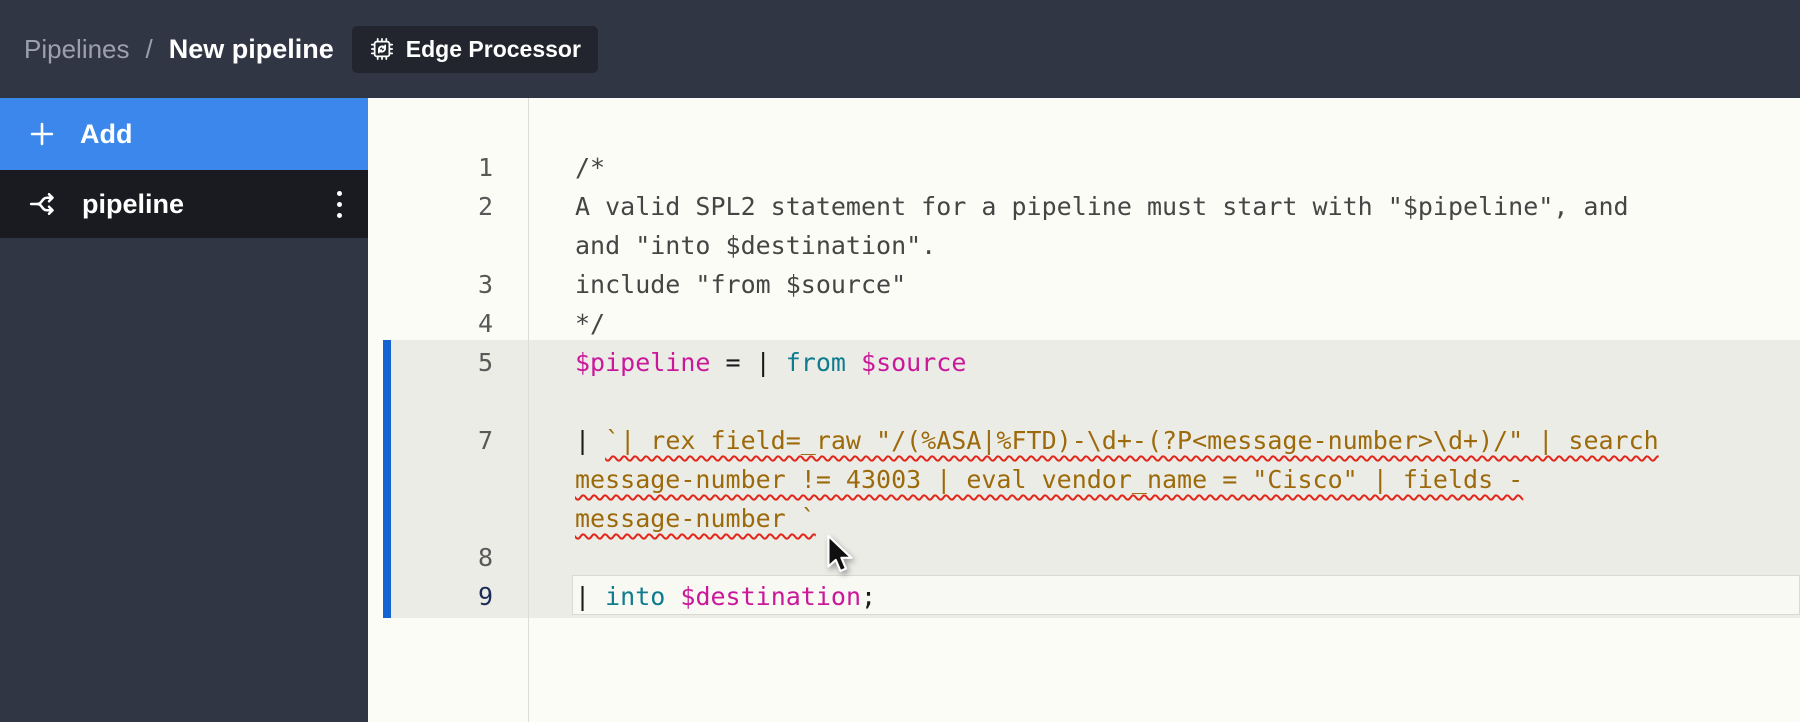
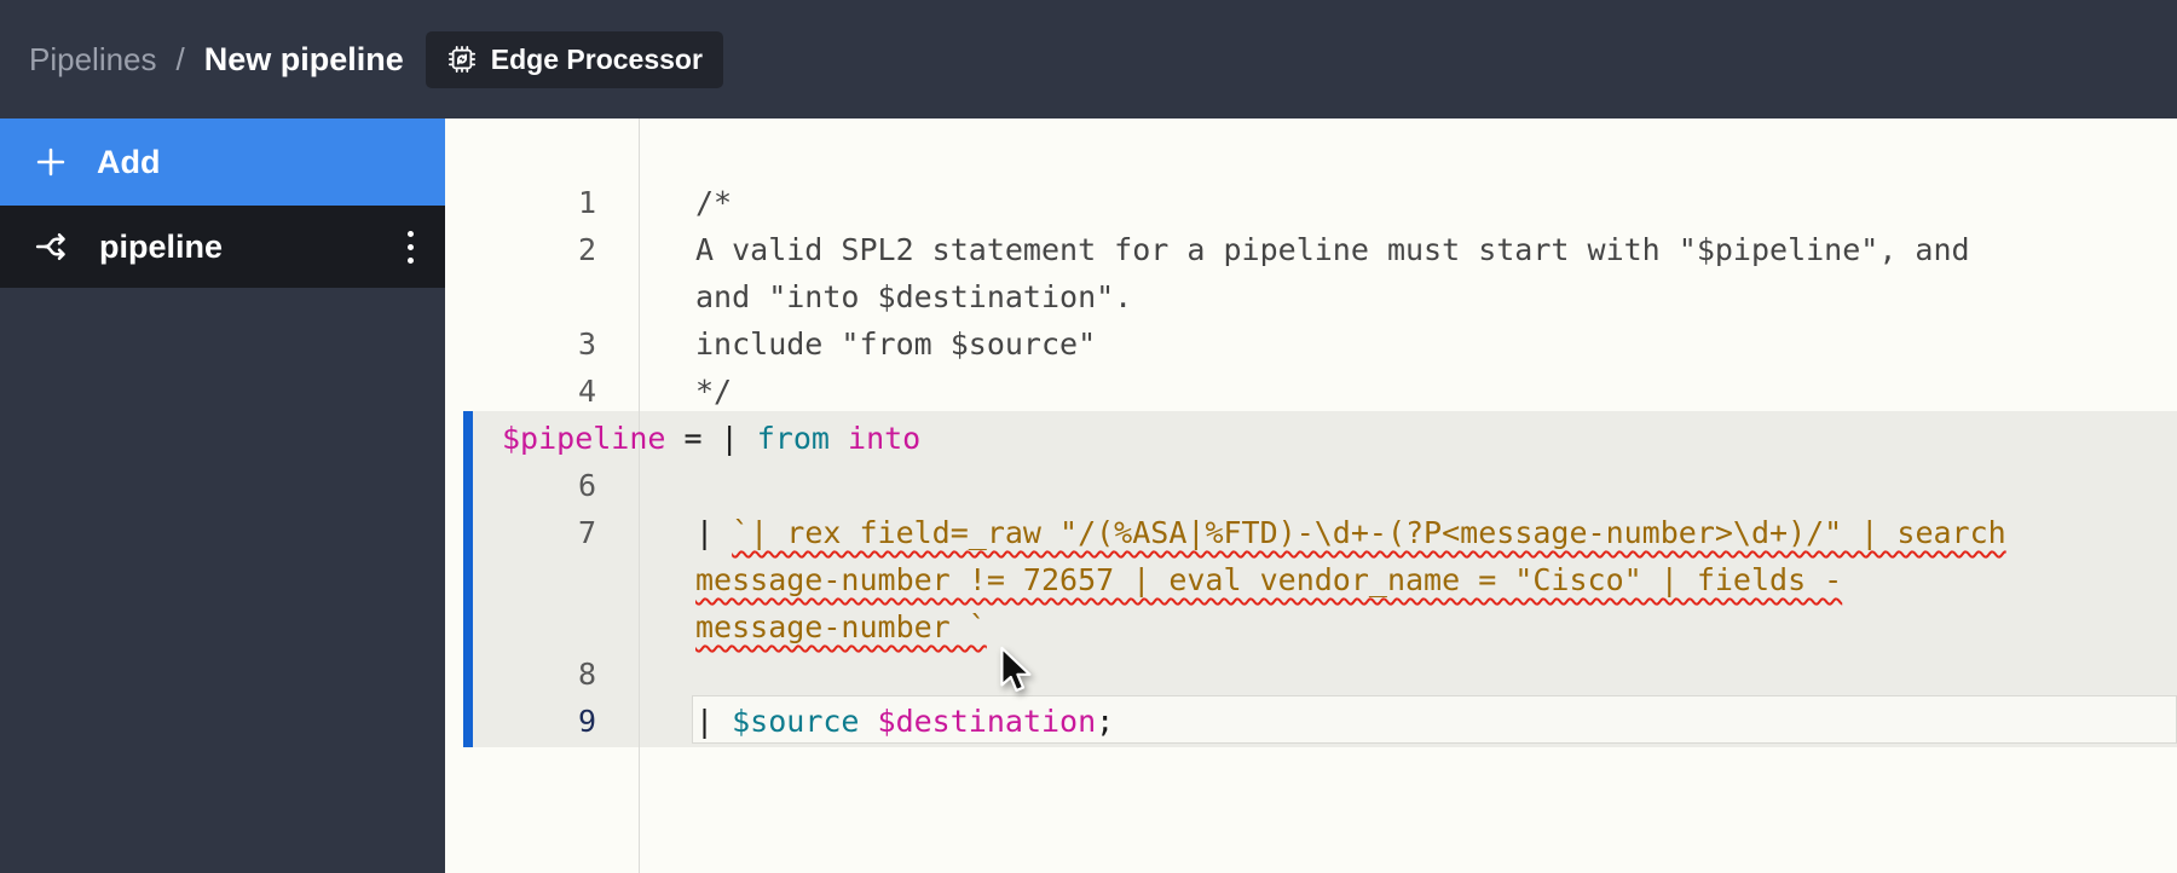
  Pipelines
  /
  New pipeline
  Edge Processor
  Add
  pipeline
  1
  /*
  2
  A valid SPL2 statement for a pipeline must start with "$pipeline", and
  and "into $destination".
  3
  include "from $source"
  4
  */
- 5
- $pipeline = | from $source
+ $pipeline = | from into
+ 6
  7
  | `| rex field=_raw "/(%ASA|%FTD)-\d+-(?P<message-number>\d+)/" | search
- message-number != 43003 | eval vendor_name = "Cisco" | fields -
+ message-number != 72657 | eval vendor_name = "Cisco" | fields -
  message-number `
  8
  9
- | into $destination;
+ | $source $destination;
